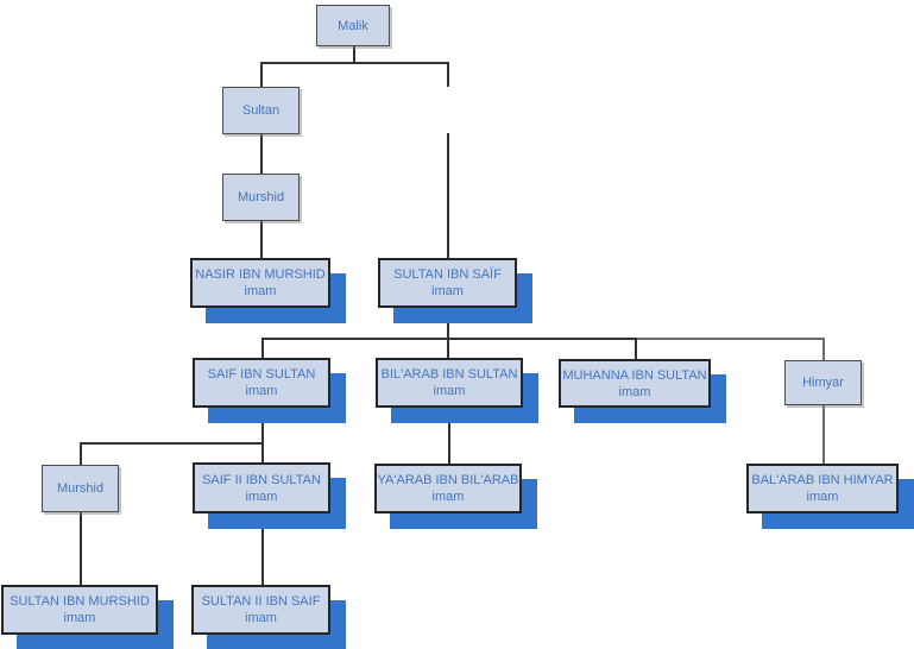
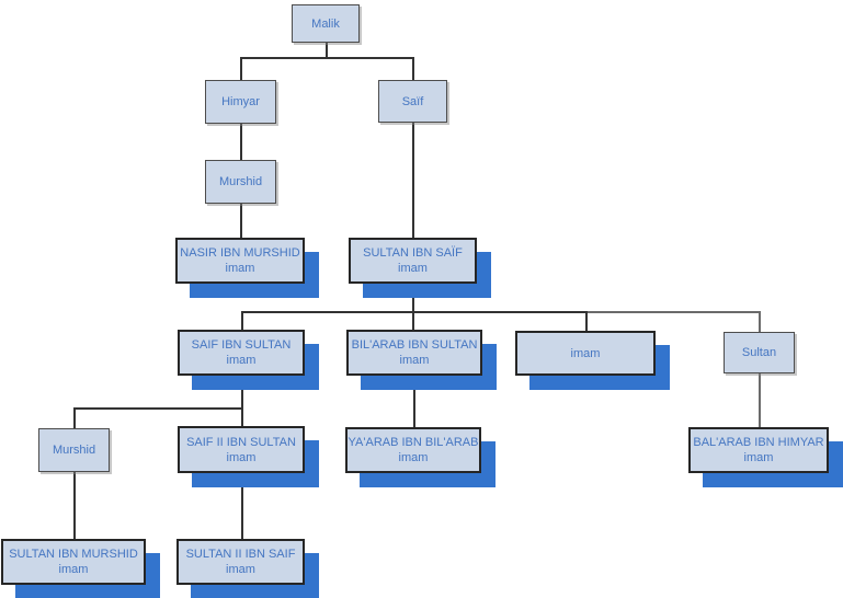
  Malik
- Sultan
+ Himyar
+ Saïf
  Murshid
  NASIR IBN MURSHID
  imam
  SULTAN IBN SAÏF
  imam
  SAIF IBN SULTAN
  imam
  BIL'ARAB IBN SULTAN
  imam
- MUHANNA IBN SULTAN
  imam
- Himyar
+ Sultan
  Murshid
  SAIF II IBN SULTAN
  imam
  YA'ARAB IBN BIL'ARAB
  imam
  BAL'ARAB IBN HIMYAR
  imam
  SULTAN IBN MURSHID
  imam
  SULTAN II IBN SAIF
  imam
